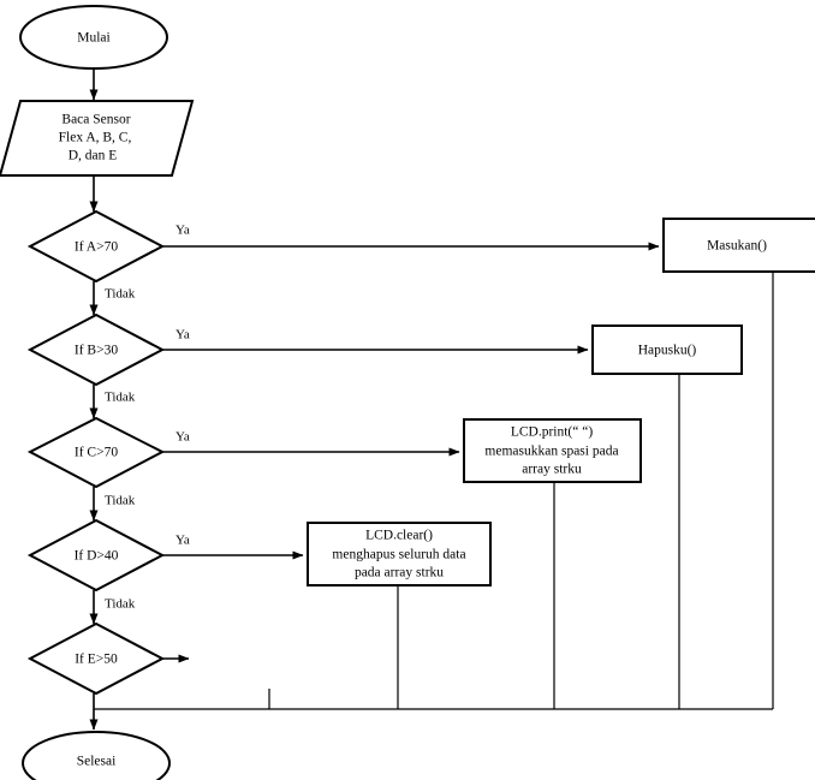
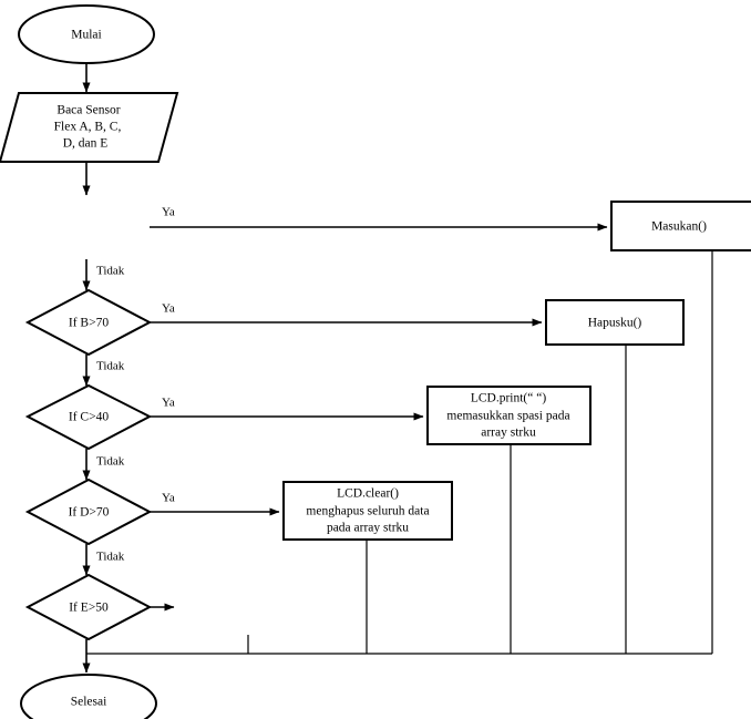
  Mulai
  Baca Sensor
  Flex A, B, C,
  D, dan E
- If A>70
- If B>30
+ If B>70
- If C>70
+ If C>40
- If D>40
+ If D>70
  If E>50
  Masukan()
  Hapusku()
  LCD.print(“ “)
  memasukkan spasi pada
  array strku
  LCD.clear()
  menghapus seluruh data
  pada array strku
  Selesai
  Ya
  Ya
  Ya
  Ya
  Tidak
  Tidak
  Tidak
  Tidak
